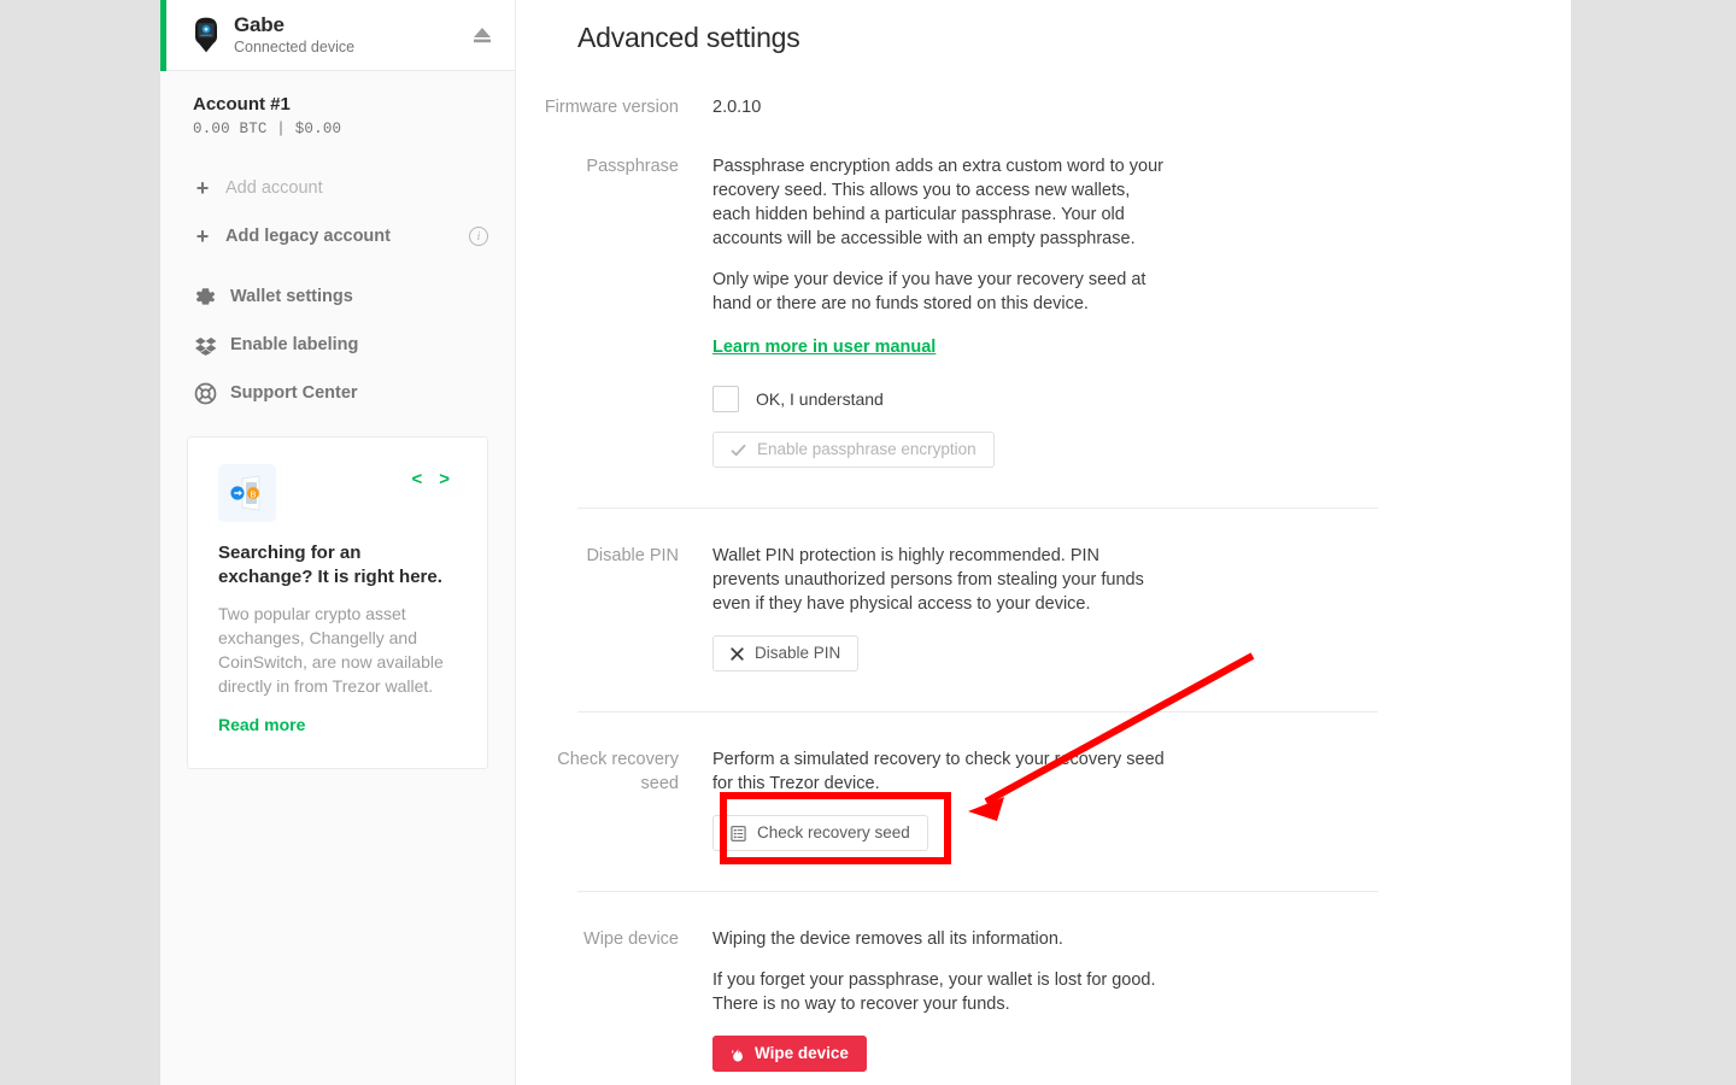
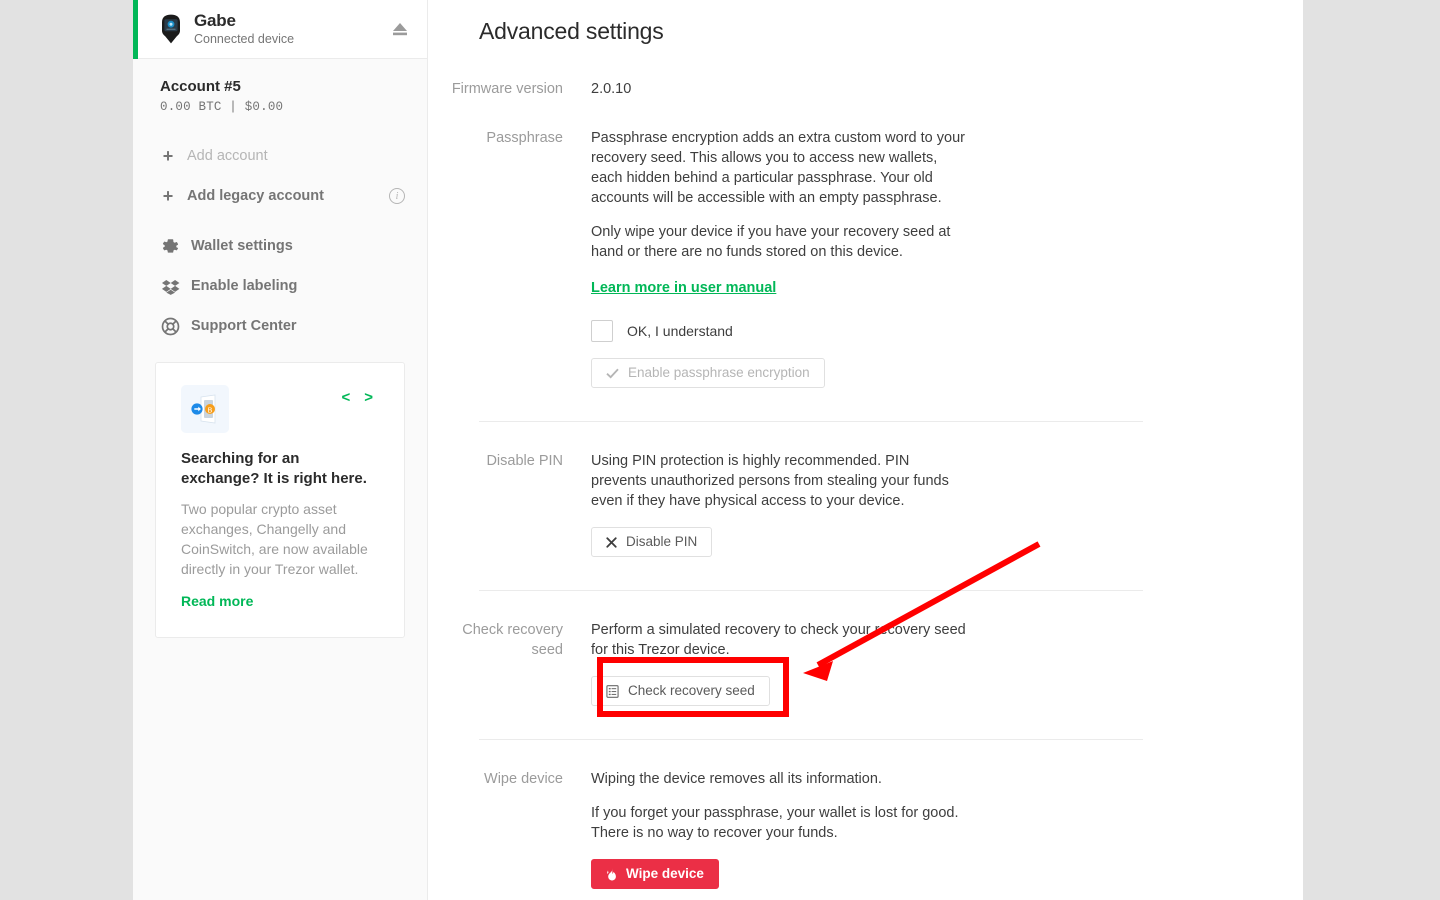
  Gabe
  Connected device
- Account #1
+ Account #5
  0.00 BTC | $0.00
  +
  Add account
  +
  Add legacy account
  i
  Wallet settings
  Enable labeling
  Support Center
  <
  >
  Searching for an exchange? It is right here.
- Two popular crypto asset exchanges, Changelly and CoinSwitch, are now available directly in from Trezor wallet.
+ Two popular crypto asset exchanges, Changelly and CoinSwitch, are now available directly in your Trezor wallet.
  Read more
  Advanced settings
  Firmware version
  2.0.10
  Passphrase
  Passphrase encryption adds an extra custom word to your recovery seed. This allows you to access new wallets, each hidden behind a particular passphrase. Your old accounts will be accessible with an empty passphrase.
  Only wipe your device if you have your recovery seed at hand or there are no funds stored on this device.
  Learn more in user manual
  OK, I understand
  Enable passphrase encryption
  Disable PIN
- Wallet PIN protection is highly recommended. PIN prevents unauthorized persons from stealing your funds even if they have physical access to your device.
+ Using PIN protection is highly recommended. PIN prevents unauthorized persons from stealing your funds even if they have physical access to your device.
  Disable PIN
  Check recovery seed
  Perform a simulated recovery to check yourcovery seed for this Trezor device.
  Check recovery seed
  Wipe device
  Wiping the device removes all its information.
  If you forget your passphrase, your wallet is lost for good. There is no way to recover your funds.
  Wipe device
